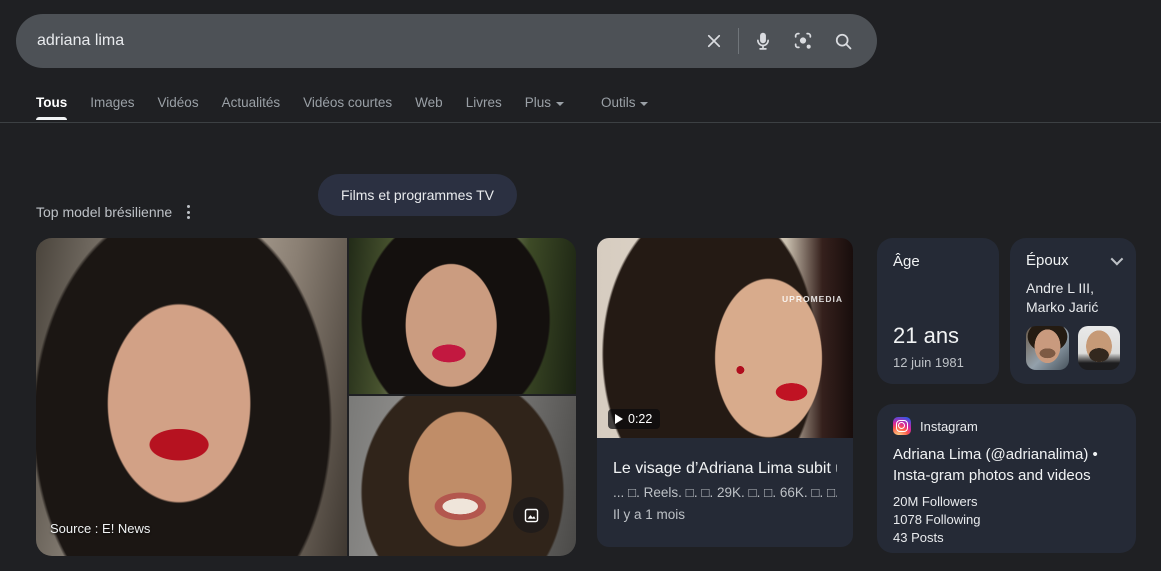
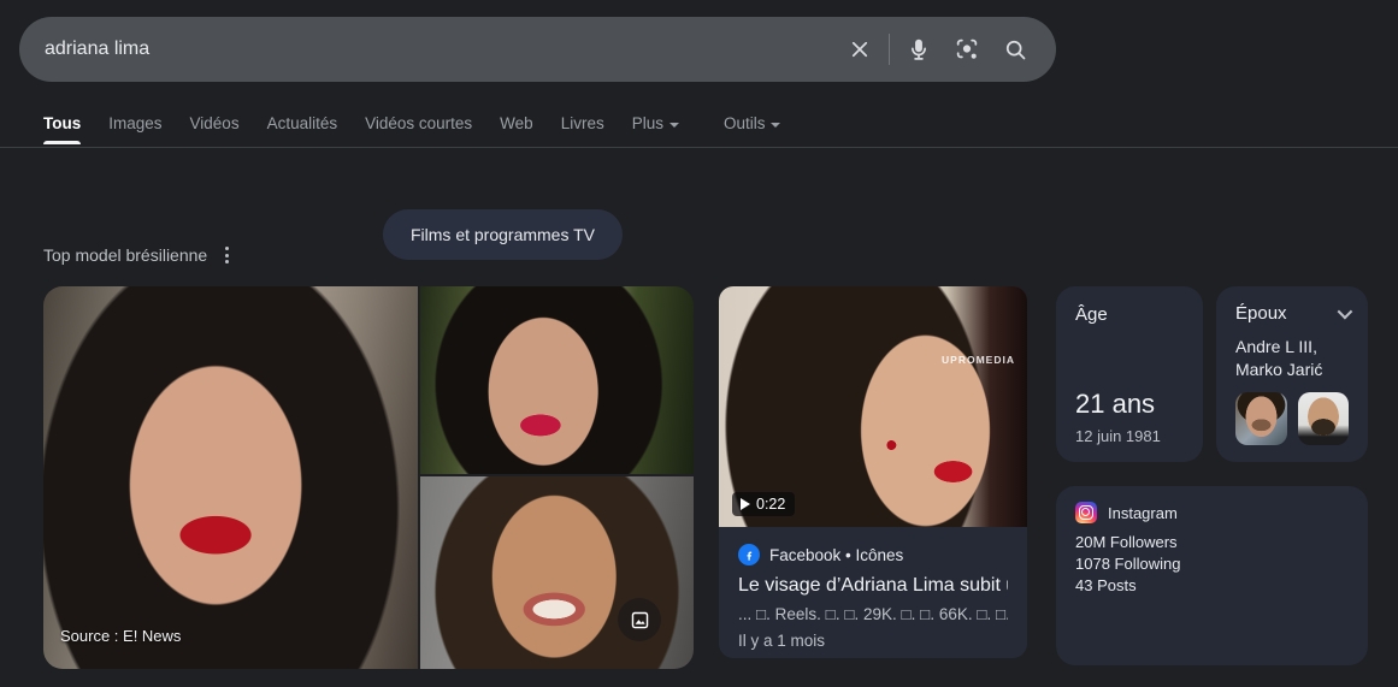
  adriana lima
  Tous
  Images
  Vidéos
  Actualités
  Vidéos courtes
  Web
  Livres
  Plus
  Outils
  Top model brésilienne
  Films et programmes TV
  Source : E! News
  UPROMEDIA
  0:22
+ Facebook • Icônes
  Le visage d’Adriana Lima subit
  ... □. Reels. □. □. 29K. □. □. 66K. □. □
  Il y a 1 mois
  Âge
  21 ans
  12 juin 1981
  Époux
  Andre L III, Marko Jarić
  Instagram
- Adriana Lima (@adrianalima) • Insta-gram photos and videos
  20M Followers
  1078 Following
  43 Posts
